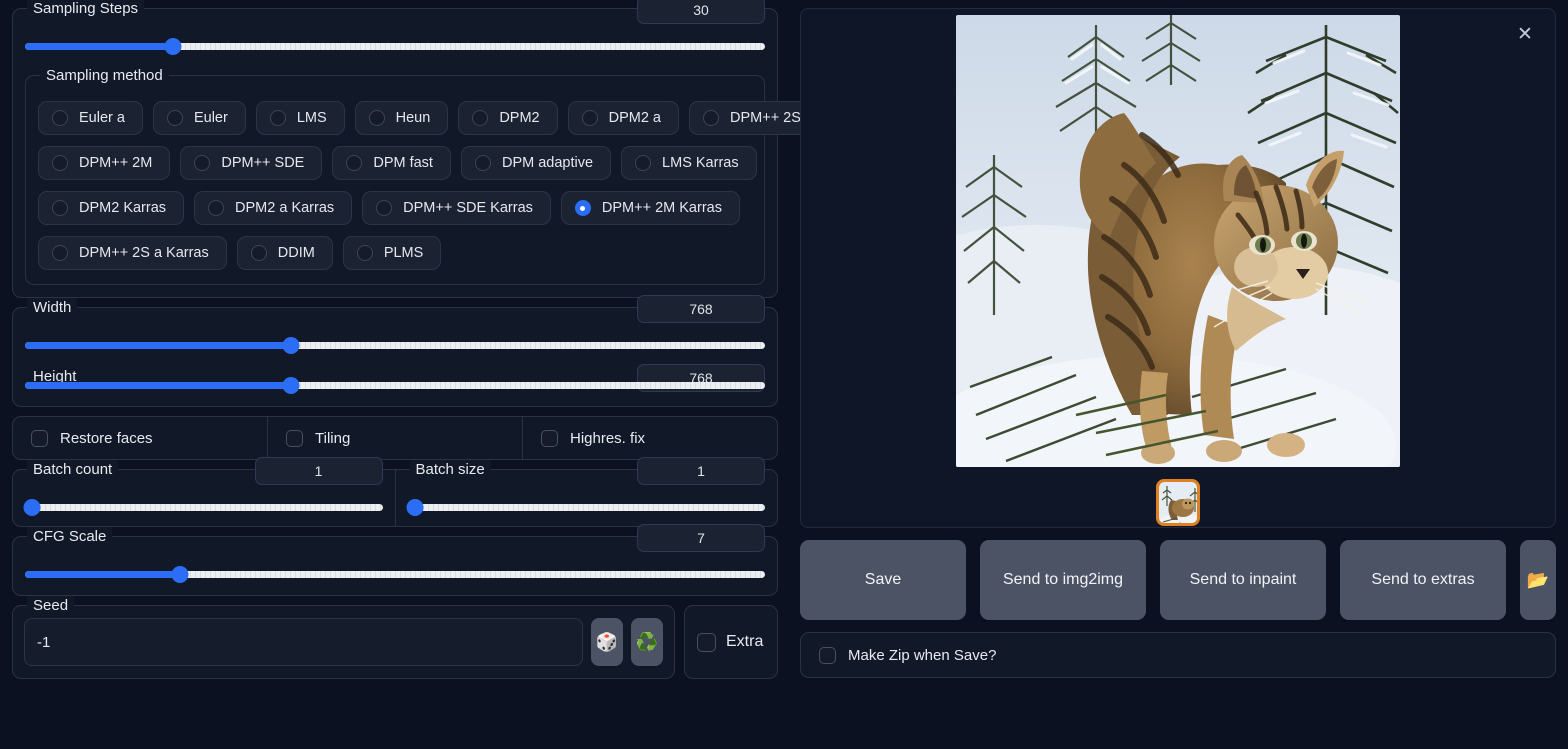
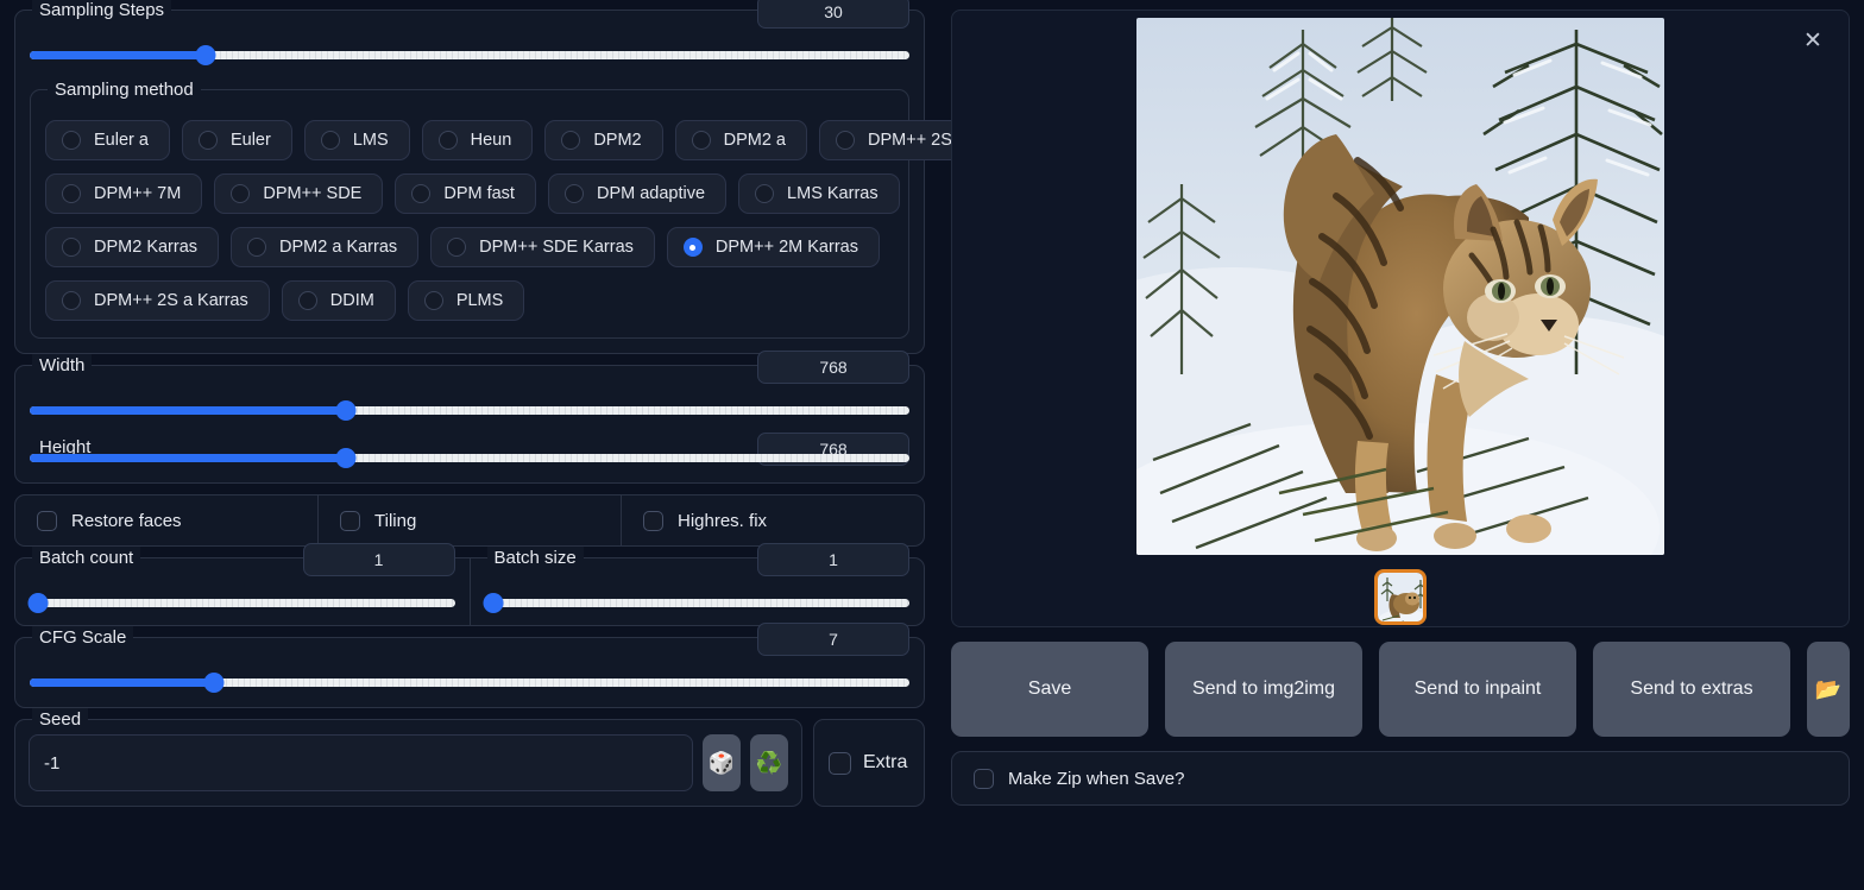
  Sampling Steps
  30
  Sampling method
  Euler a
  Euler
  LMS
  Heun
  DPM2
  DPM2 a
  DPM++ 2S
- DPM++ 2M
+ DPM++ 7M
  DPM++ SDE
  DPM fast
  DPM adaptive
  LMS Karras
  DPM2 Karras
  DPM2 a Karras
  DPM++ SDE Karras
  DPM++ 2M Karras
  DPM++ 2S a Karras
  DDIM
  PLMS
  Width
  768
  Height
  768
  Restore faces
  Tiling
  Highres. fix
  Batch count
  1
  Batch size
  1
  CFG Scale
  7
  Seed
  -1
  🎲
  ♻️
  Extra
  ✕
  Save
  Send to img2img
  Send to inpaint
  Send to extras
  📂
  Make Zip when Save?
